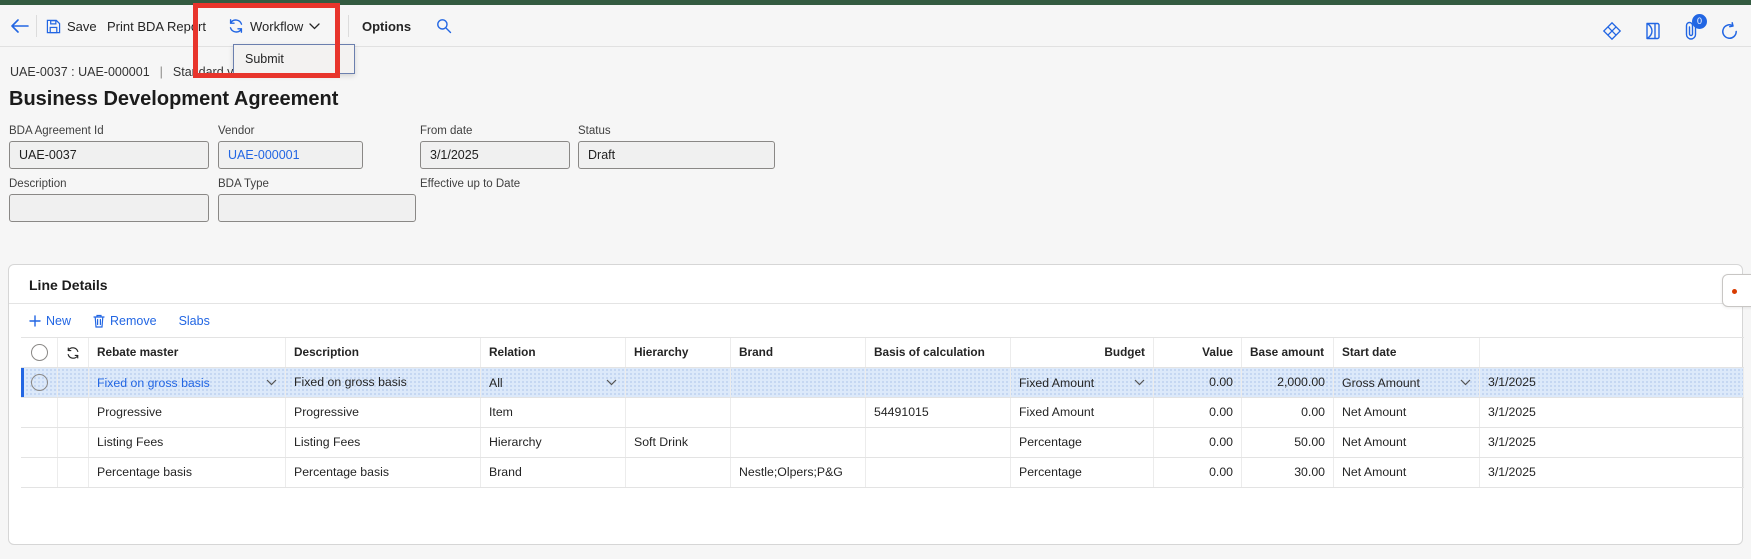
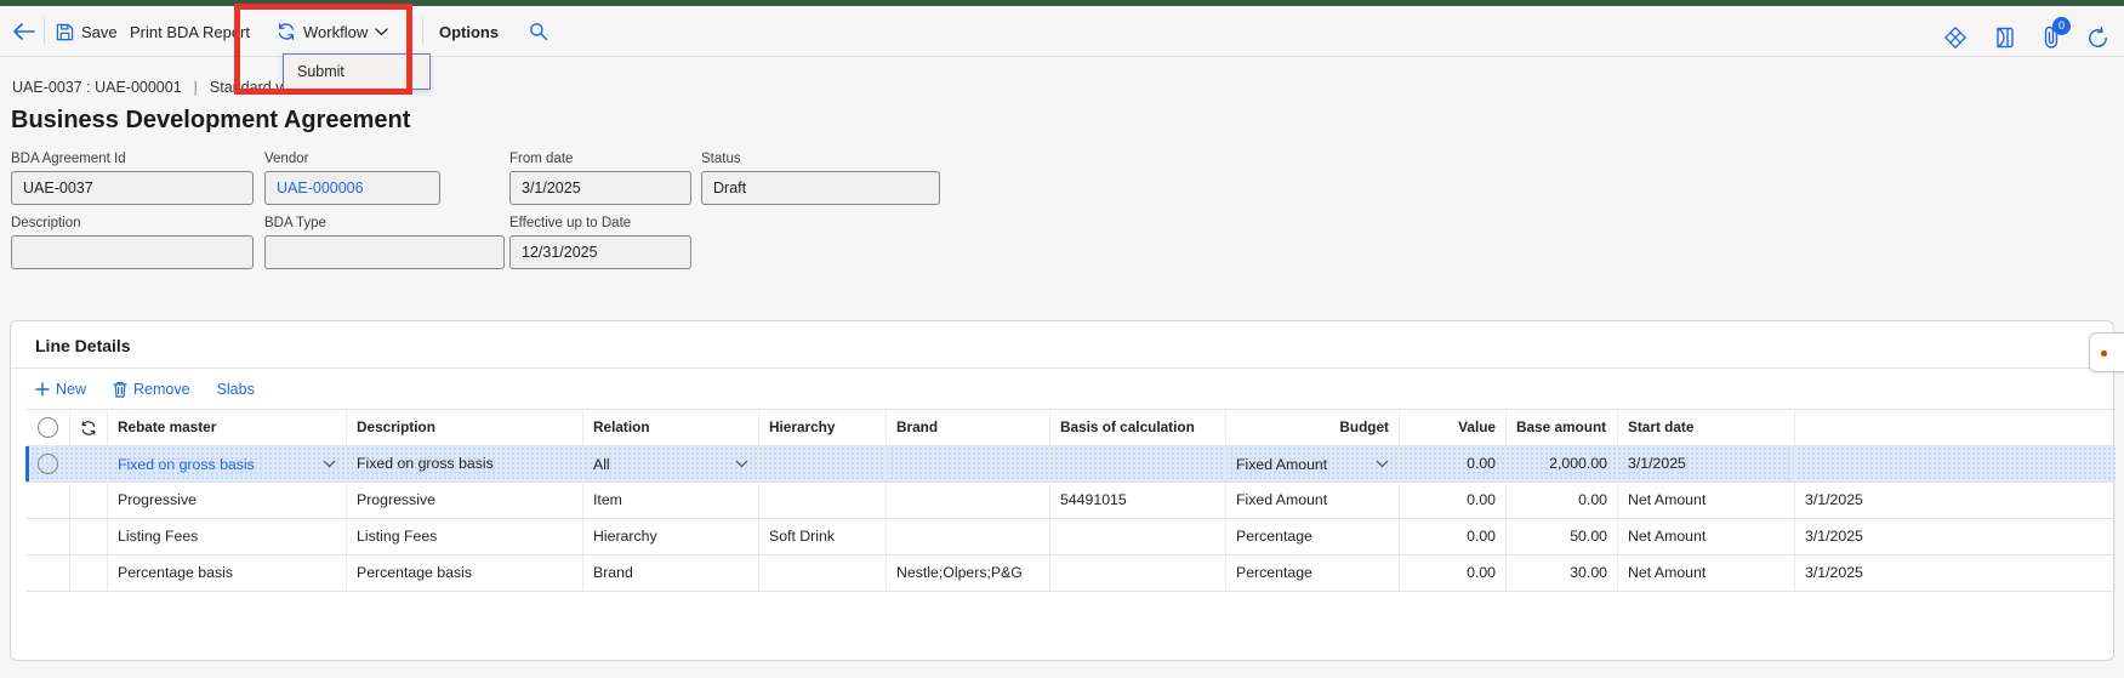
  Save
  Print BDA Report
  Workflow
  Options
  0
  Submit
  UAE-0037 : UAE-000001
  |
  Standard v
  Business Development Agreement
  BDA Agreement Id
  UAE-0037
  Vendor
- UAE-000001
+ UAE-000006
  From date
  3/1/2025
  Status
  Draft
  Description
  BDA Type
  Effective up to Date
+ 12/31/2025
  Line Details
  New
  Remove
  Slabs
  Rebate master
  Description
  Relation
  Hierarchy
  Brand
  Basis of calculation
  Budget
  Value
  Base amount
  Start date
  Fixed on gross basis
  Fixed on gross basis
  All
  Fixed Amount
  0.00
  2,000.00
- Gross Amount
  3/1/2025
  Progressive
  Progressive
  Item
  54491015
  Fixed Amount
  0.00
  0.00
  Net Amount
  3/1/2025
  Listing Fees
  Listing Fees
  Hierarchy
  Soft Drink
  Percentage
  0.00
  50.00
  Net Amount
  3/1/2025
  Percentage basis
  Percentage basis
  Brand
  Nestle;Olpers;P&G
  Percentage
  0.00
  30.00
  Net Amount
  3/1/2025
